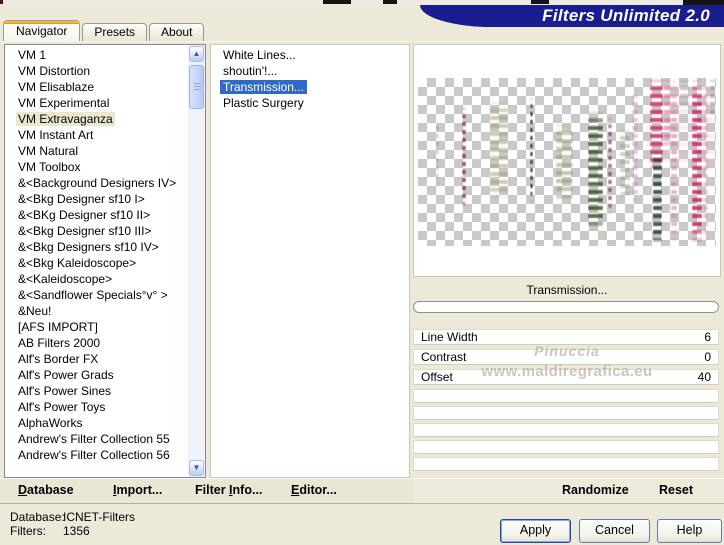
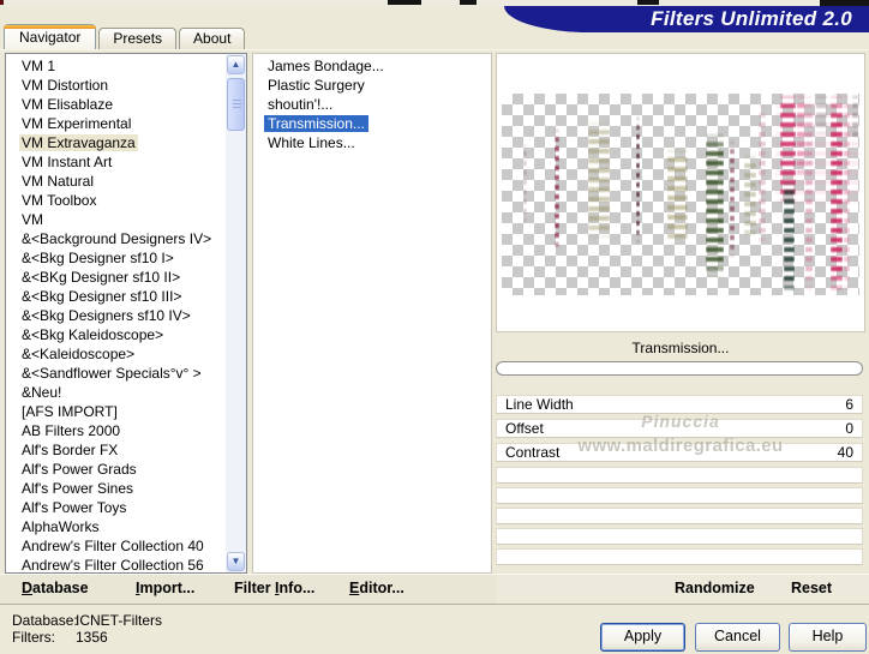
  Filters Unlimited 2.0
  Navigator
  Presets
  About
  VM 1
  VM Distortion
  VM Elisablaze
  VM Experimental
  VM Extravaganza
  VM Instant Art
  VM Natural
  VM Toolbox
+ VM
  &<Background Designers IV>
  &<Bkg Designer sf10 I>
  &<BKg Designer sf10 II>
  &<Bkg Designer sf10 III>
  &<Bkg Designers sf10 IV>
  &<Bkg Kaleidoscope>
  &<Kaleidoscope>
  &<Sandflower Specials°v° >
  &Neu!
  [AFS IMPORT]
  AB Filters 2000
  Alf's Border FX
  Alf's Power Grads
  Alf's Power Sines
  Alf's Power Toys
  AlphaWorks
- Andrew's Filter Collection 55
+ Andrew's Filter Collection 40
  Andrew's Filter Collection 56
  ▲
  ▼
+ James Bondage...
- White Lines...
+ Plastic Surgery
  shoutin'!...
  Transmission...
- Plastic Surgery
+ White Lines...
  Transmission...
  Line Width
  6
- Contrast
+ Offset
  0
- Offset
+ Contrast
  40
  Pinuccia
  www.maldiregrafica.eu
  Database
  Import...
  Filter Info...
  Editor...
  Randomize
  Reset
  DatabaseICNET-Filters
  Filters: 1356
  Apply
  Cancel
  Help
